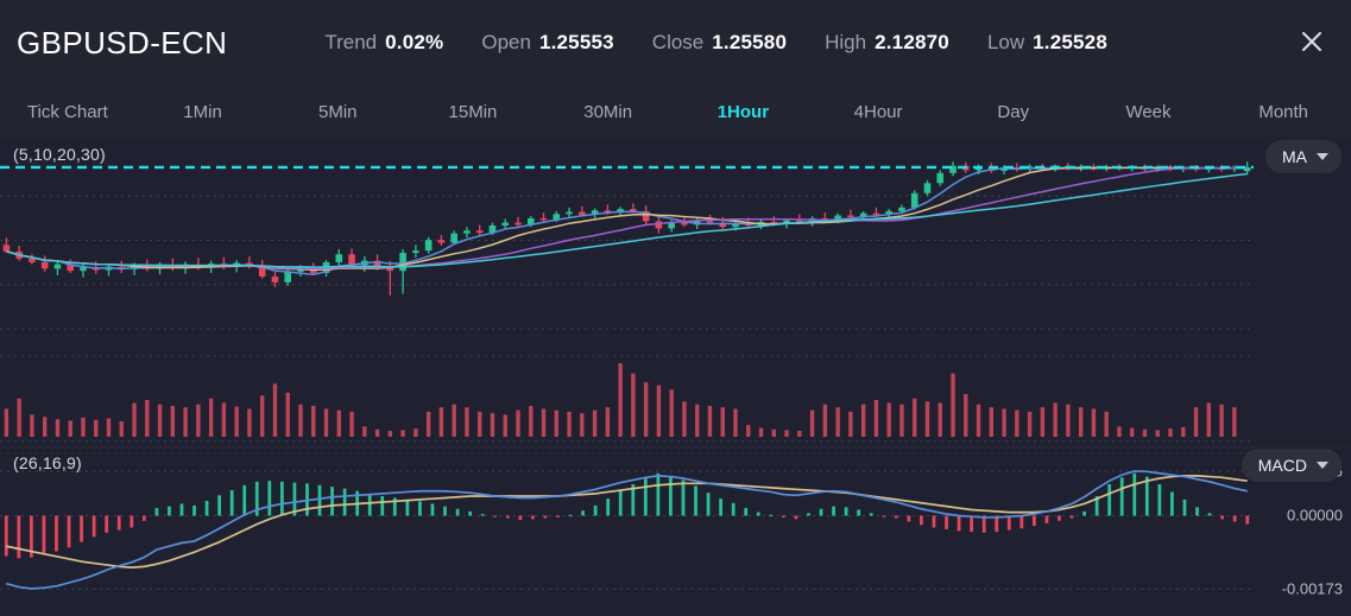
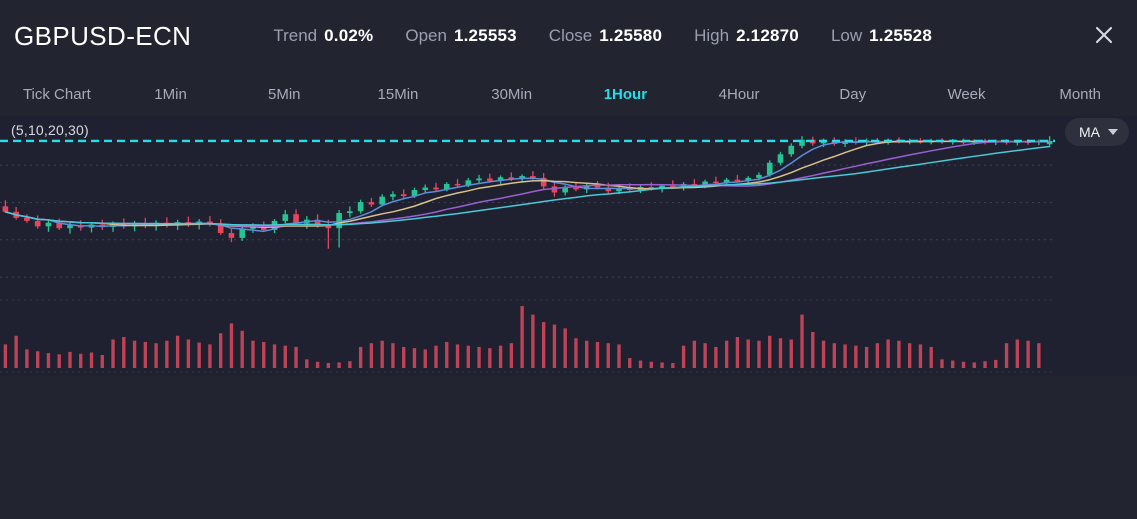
  GBPUSD-ECN
  Trend
  0.02%
  Open
  1.25553
  Close
  1.25580
  High
  2.12870
  Low
  1.25528
  Tick Chart
  1Min
  5Min
  15Min
  30Min
  1Hour
  4Hour
  Day
  Week
  Month
  (5,10,20,30)
  MA
- (26,16,9)
- MACD
- 0.00000
- -0.00173
